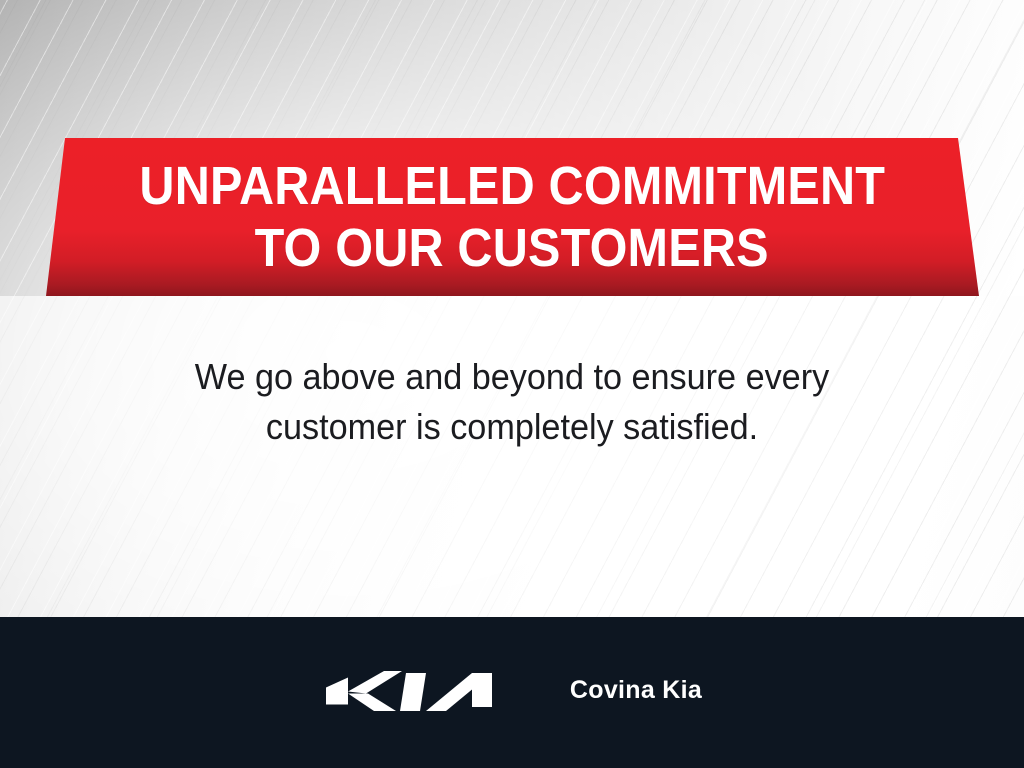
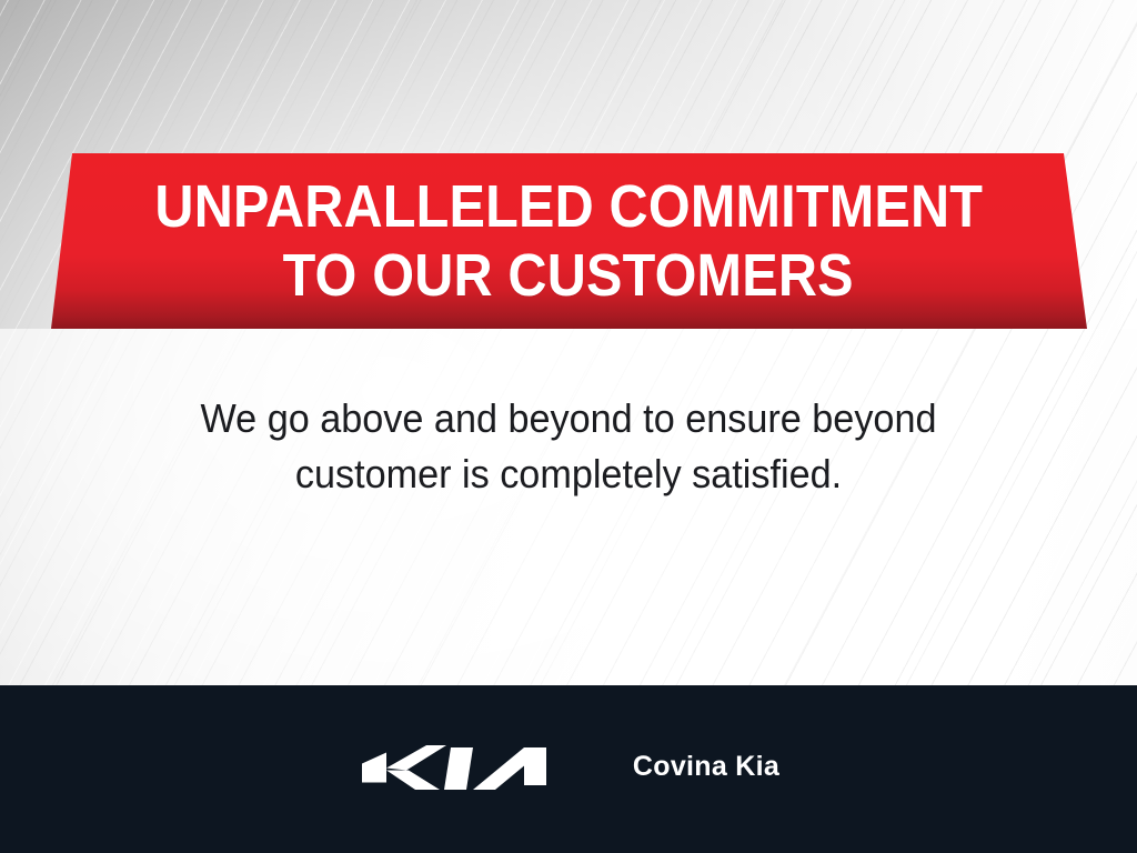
  UNPARALLELED COMMITMENT
  TO OUR CUSTOMERS
- We go above and beyond to ensure every
+ We go above and beyond to ensure beyond
  customer is completely satisfied.
  Covina Kia
